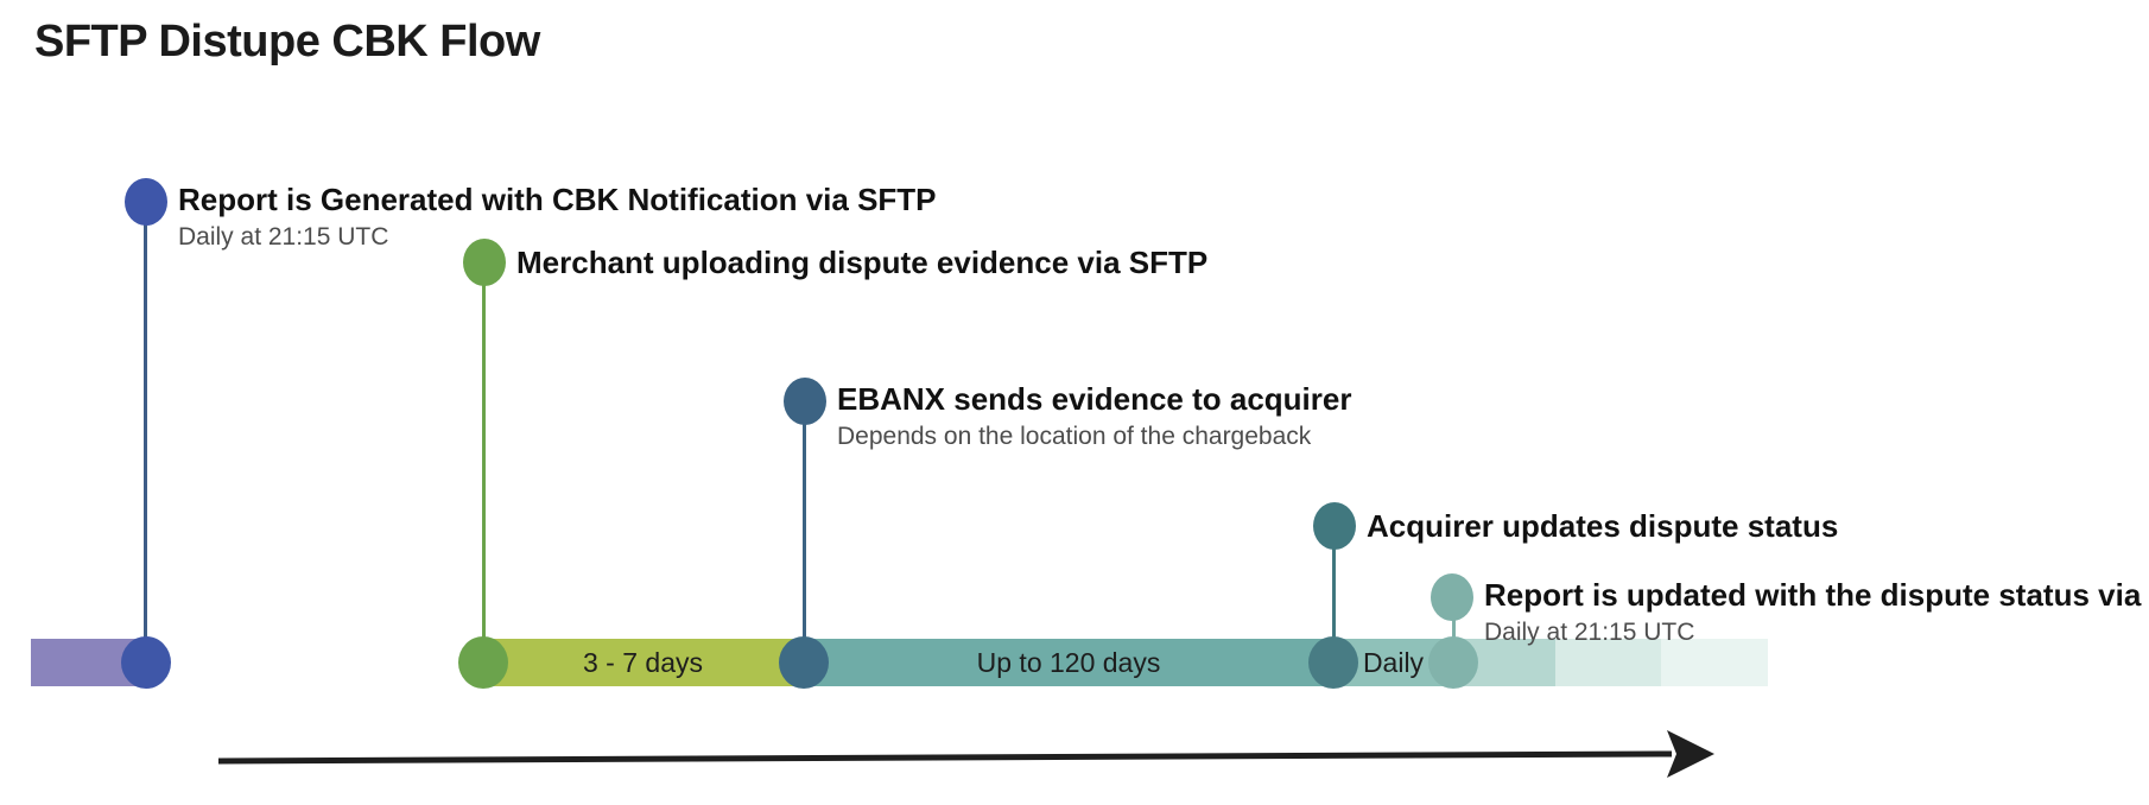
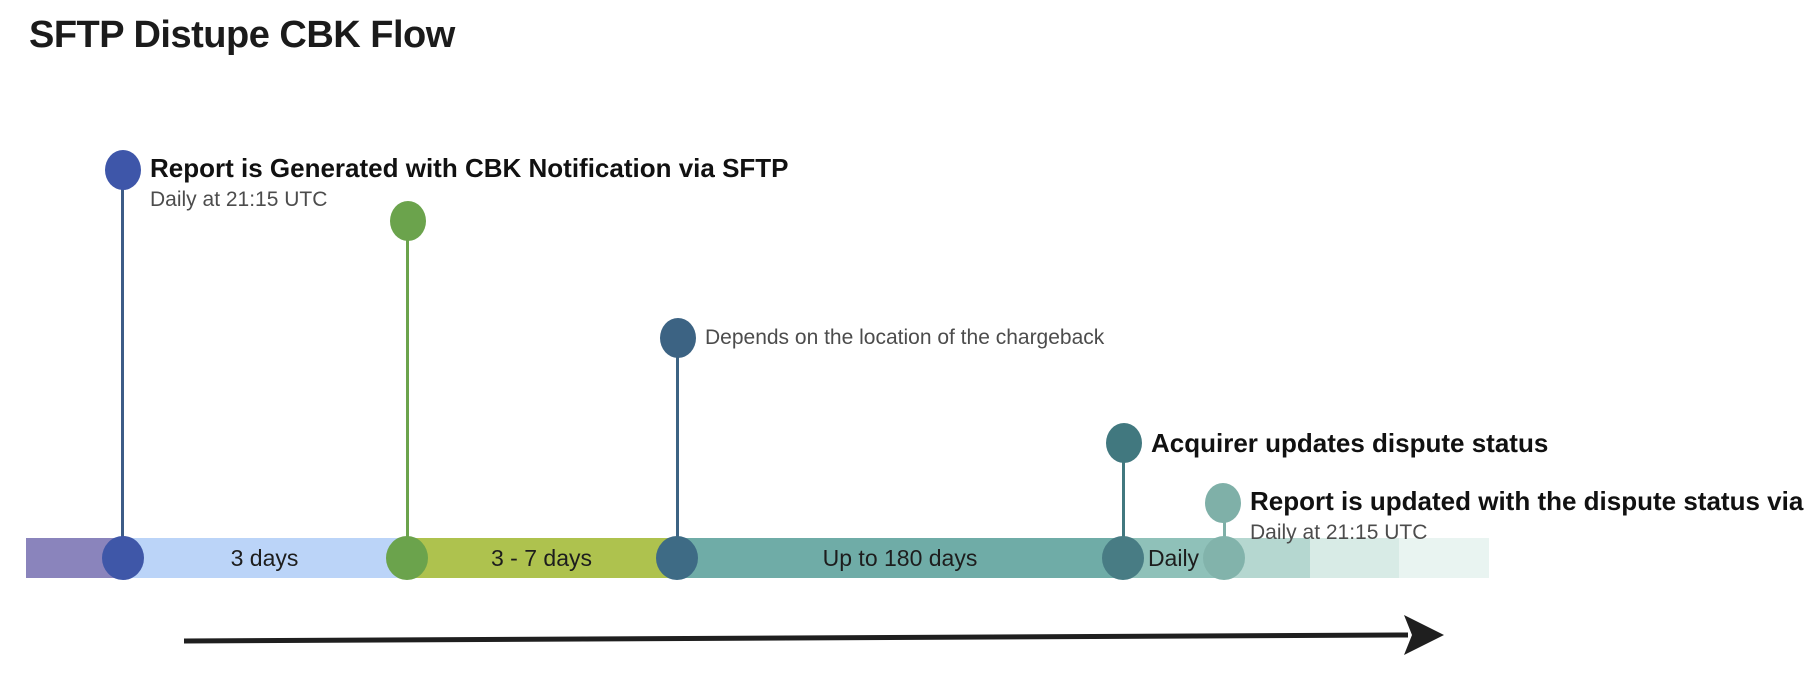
  SFTP Distupe CBK Flow
+ 3 days
  3 - 7 days
- Up to 120 days
+ Up to 180 days
  Daily
  Report is Generated with CBK Notification via SFTP
  Daily at 21:15 UTC
- Merchant uploading dispute evidence via SFTP
- EBANX sends evidence to acquirer
  Depends on the location of the chargeback
  Acquirer updates dispute status
  Report is updated with the dispute status via
  Daily at 21:15 UTC
